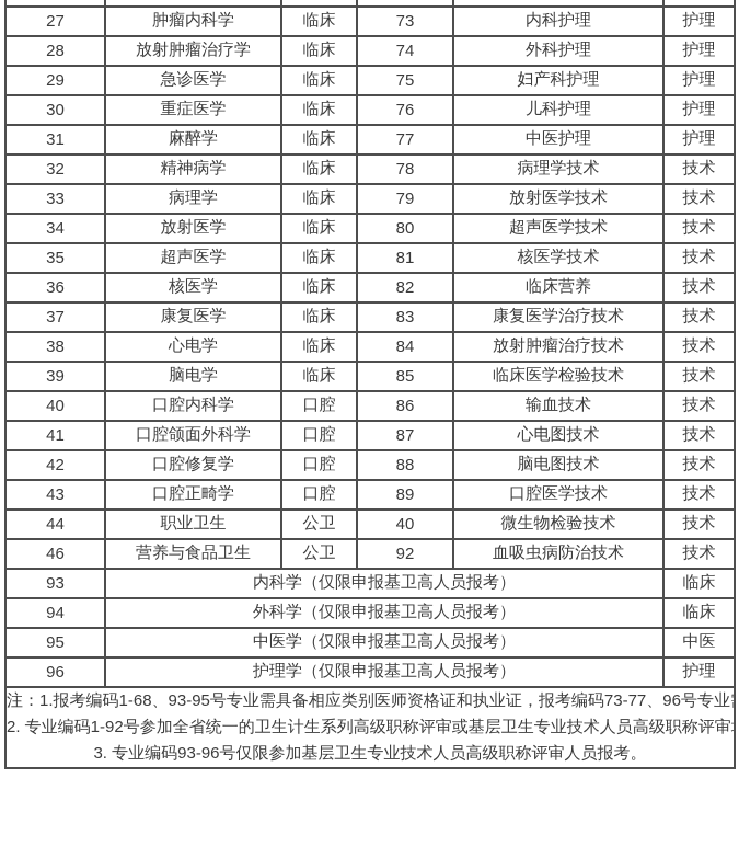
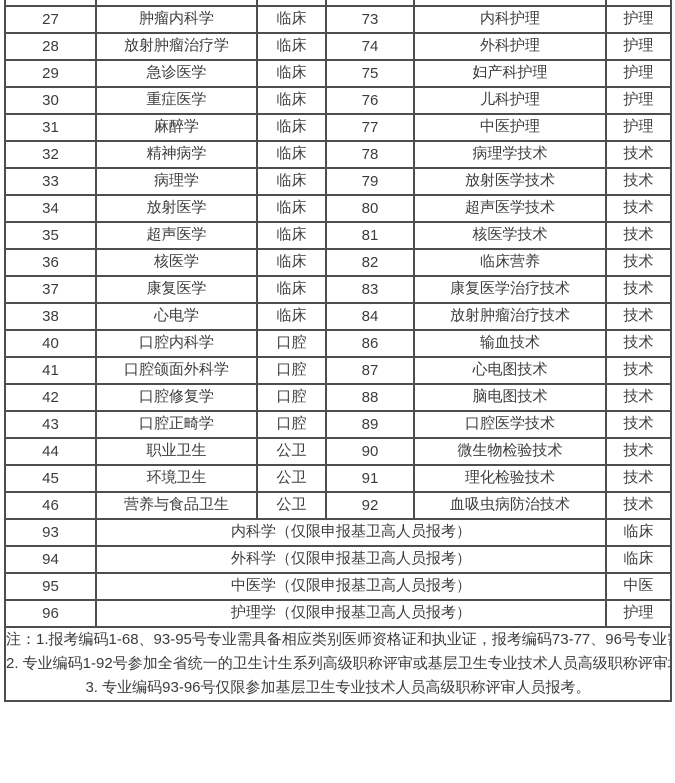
  27	肿瘤内科学	临床	73	内科护理	护理
  28	放射肿瘤治疗学	临床	74	外科护理	护理
  29	急诊医学	临床	75	妇产科护理	护理
  30	重症医学	临床	76	儿科护理	护理
  31	麻醉学	临床	77	中医护理	护理
  32	精神病学	临床	78	病理学技术	技术
  33	病理学	临床	79	放射医学技术	技术
  34	放射医学	临床	80	超声医学技术	技术
  35	超声医学	临床	81	核医学技术	技术
  36	核医学	临床	82	临床营养	技术
  37	康复医学	临床	83	康复医学治疗技术	技术
  38	心电学	临床	84	放射肿瘤治疗技术	技术
- 39	脑电学	临床	85	临床医学检验技术	技术
  40	口腔内科学	口腔	86	输血技术	技术
  41	口腔颌面外科学	口腔	87	心电图技术	技术
  42	口腔修复学	口腔	88	脑电图技术	技术
  43	口腔正畸学	口腔	89	口腔医学技术	技术
- 44	职业卫生	公卫	40	微生物检验技术	技术
+ 44	职业卫生	公卫	90	微生物检验技术	技术
+ 45	环境卫生	公卫	91	理化检验技术	技术
  46	营养与食品卫生	公卫	92	血吸虫病防治技术	技术
  93	内科学（仅限申报基卫高人员报考）	临床
  94	外科学（仅限申报基卫高人员报考）	临床
  95	中医学（仅限申报基卫高人员报考）	中医
  96	护理学（仅限申报基卫高人员报考）	护理
  注：1.报考编码1-68、93-95号专业需具备相应类别医师资格证和执业证，报考编码73-77、96号专业2. 专业编码1-92号参加全省统一的卫生计生系列高级职称评审或基层卫生专业技术人员高级职称评审3. 专业编码93-96号仅限参加基层卫生专业技术人员高级职称评审人员报考。
